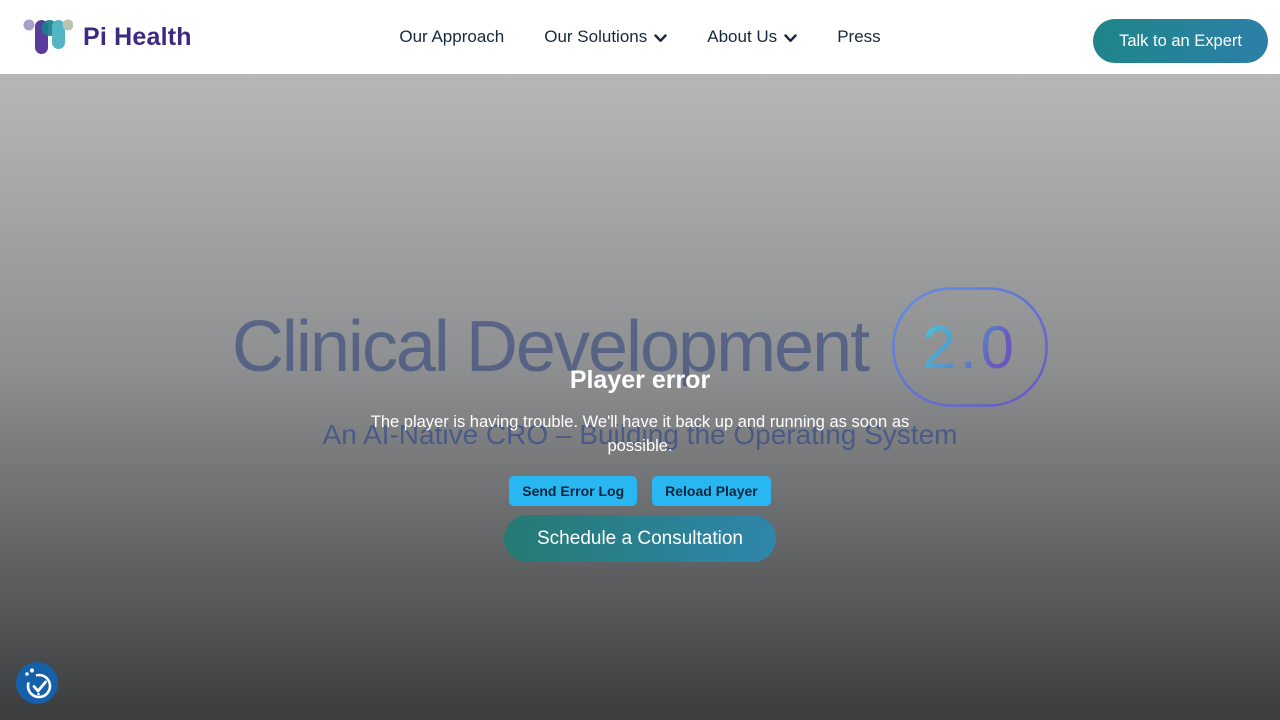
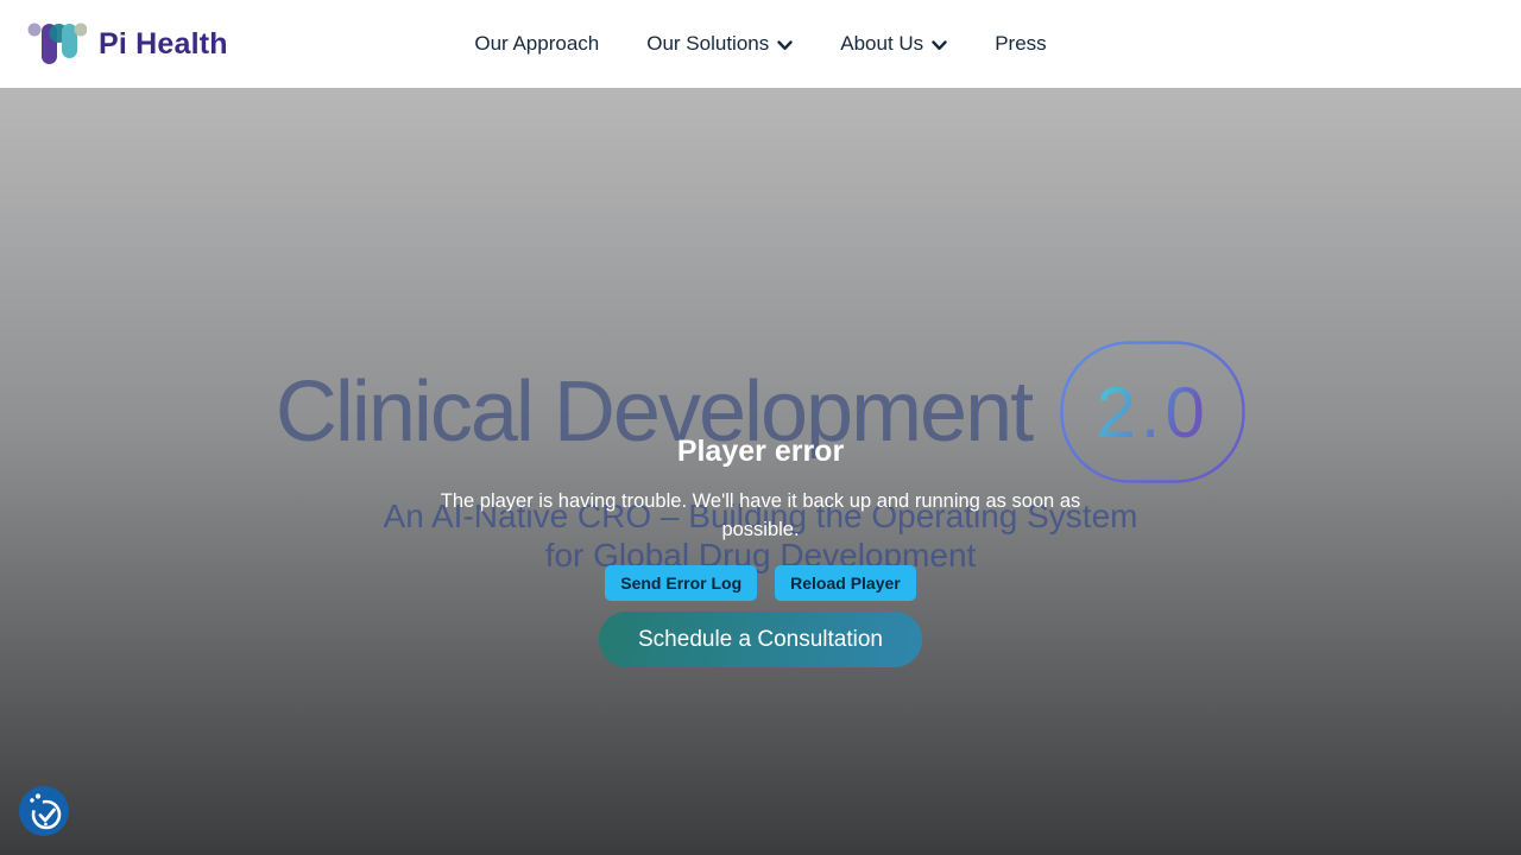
  Pi Health
  Our Approach
  Our Solutions
  About Us
  Press
- Talk to an Expert
  Clinical Development
  2.0
  An AI-Native CRO – Building the Operating System
+ for Global Drug Development
  Schedule a Consultation
  Player error
  The player is having trouble. We'll have it back up and running as soon as possible.
  Send Error Log
  Reload Player
